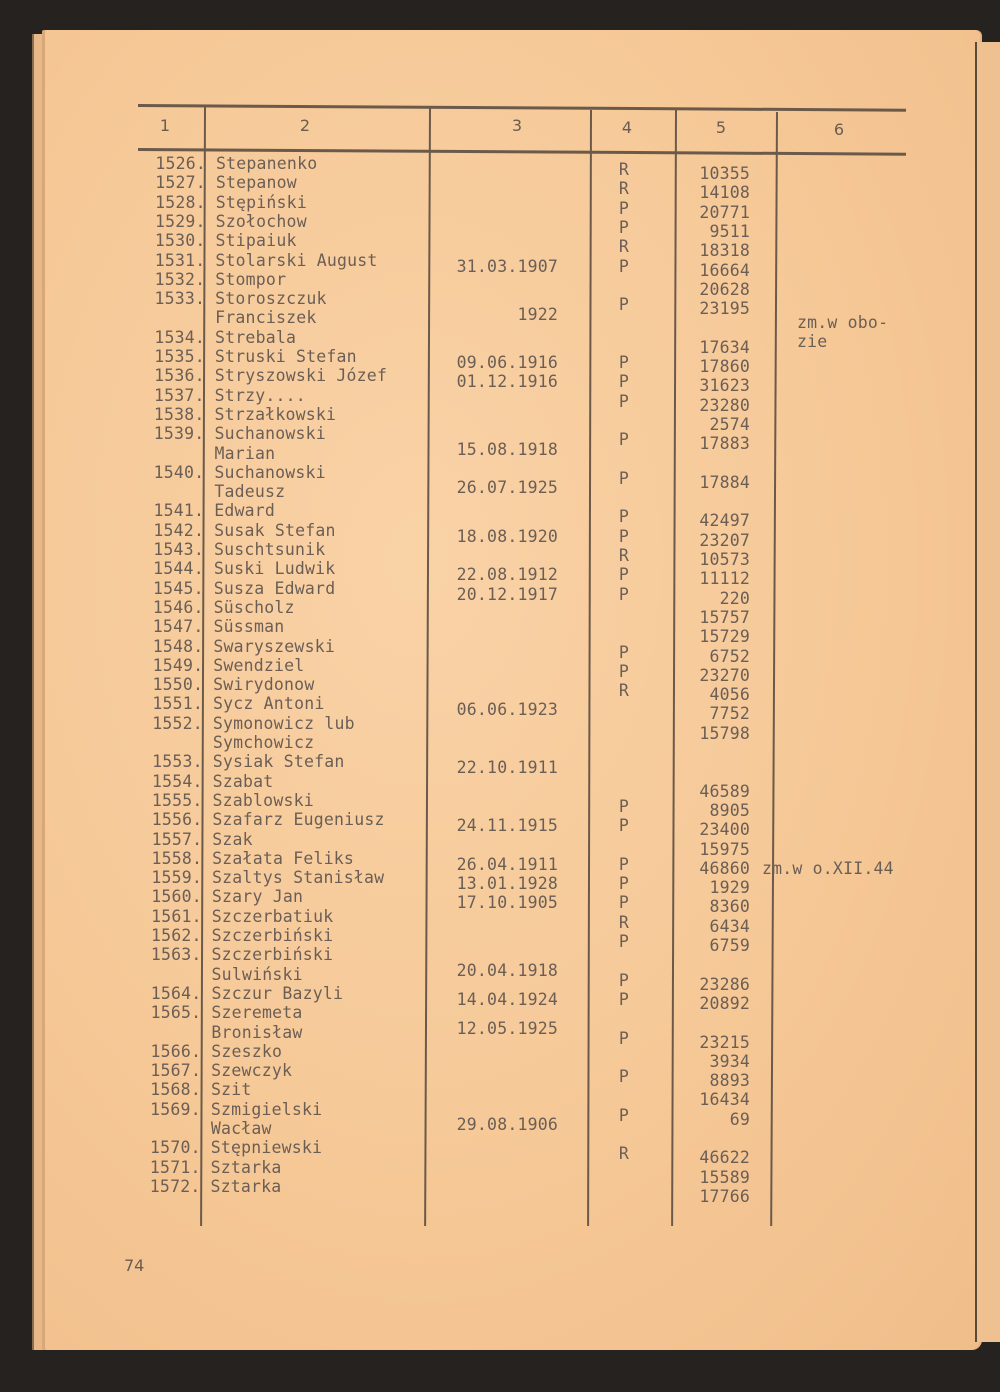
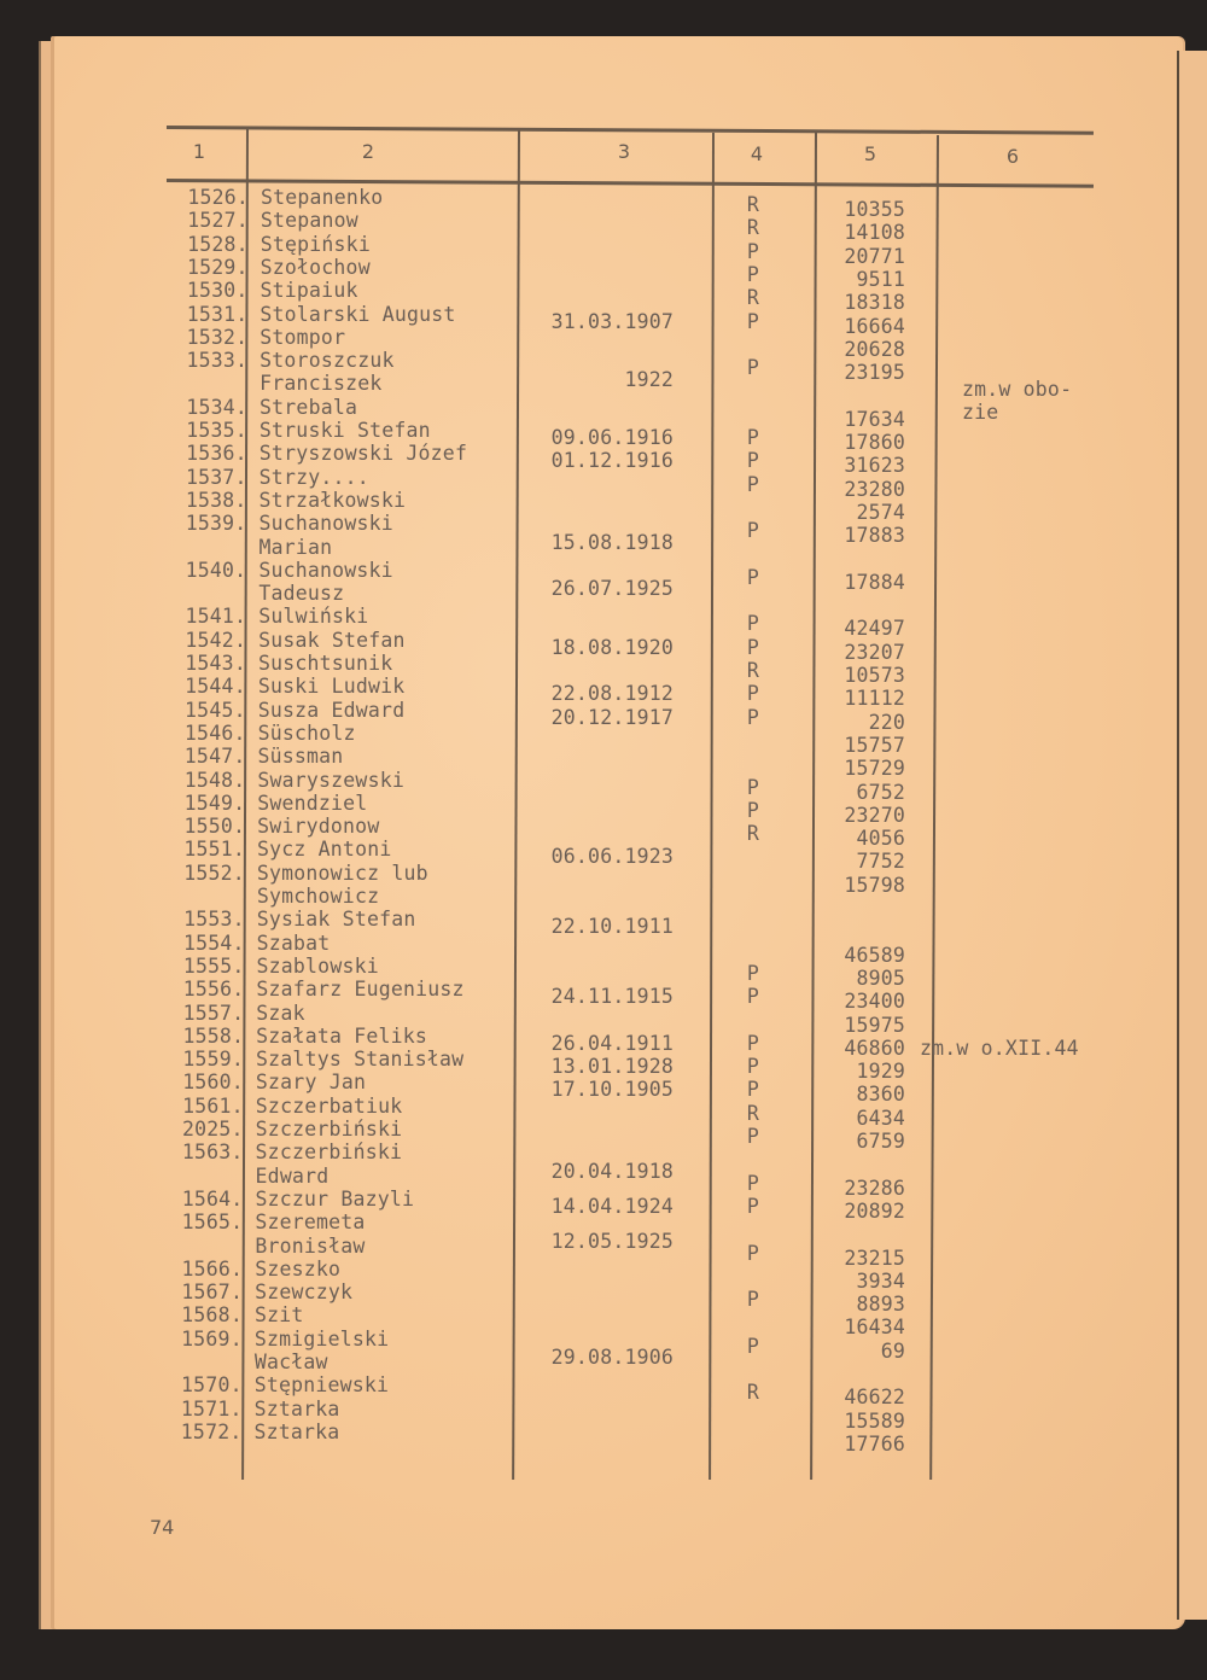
  1
  2
  3
  4
  5
  6
  1526.
  Stepanenko
  R
  10355
  1527.
  Stepanow
  R
  14108
  1528.
  Stępiński
  P
  20771
  1529.
  Szołochow
  P
  9511
  1530.
  Stipaiuk
  R
  18318
  1531.
  Stolarski August
  31.03.1907
  P
  16664
  1532.
  Stompor
  20628
  1533.
  Storoszczuk
  Franciszek
  1922
  P
  23195
  zm.w obo-
  zie
  1534.
  Strebala
  17634
  1535.
  Struski Stefan
  09.06.1916
  P
  17860
  1536.
  Stryszowski Józef
  01.12.1916
  P
  31623
  1537.
  Strzy....
  P
  23280
  1538.
  Strzałkowski
  2574
  1539.
  Suchanowski
  Marian
  15.08.1918
  P
  17883
  1540.
  Suchanowski
  Tadeusz
  26.07.1925
  P
  17884
  1541.
- Edward
+ Sulwiński
  P
  42497
  1542.
  Susak Stefan
  18.08.1920
  P
  23207
  1543.
  Suschtsunik
  R
  10573
  1544.
  Suski Ludwik
  22.08.1912
  P
  11112
  1545.
  Susza Edward
  20.12.1917
  P
  220
  1546.
  Süscholz
  15757
  1547.
  Süssman
  15729
  1548.
  Swaryszewski
  P
  6752
  1549.
  Swendziel
  P
  23270
  1550.
  Swirydonow
  R
  4056
  1551.
  Sycz Antoni
  06.06.1923
  7752
  1552.
  Symonowicz lub
  Symchowicz
  15798
  1553.
  Sysiak Stefan
  22.10.1911
  1554.
  Szabat
  46589
  1555.
  Szablowski
  P
  8905
  1556.
  Szafarz Eugeniusz
  24.11.1915
  P
  23400
  1557.
  Szak
  15975
  1558.
  Szałata Feliks
  26.04.1911
  P
  46860
  zm.w o.XII.44
  1559.
  Szaltys Stanisław
  13.01.1928
  P
  1929
  1560.
  Szary Jan
  17.10.1905
  P
  8360
  1561.
  Szczerbatiuk
  R
  6434
- 1562.
+ 2025.
  Szczerbiński
  P
  6759
  1563.
  Szczerbiński
- Sulwiński
+ Edward
  20.04.1918
  P
  23286
  1564.
  Szczur Bazyli
  14.04.1924
  P
  20892
  1565.
  Szeremeta
  Bronisław
  12.05.1925
  P
  23215
  1566.
  Szeszko
  3934
  1567.
  Szewczyk
  P
  8893
  1568.
  Szit
  16434
  1569.
  Szmigielski
  Wacław
  29.08.1906
  P
  69
  1570.
  Stępniewski
  R
  46622
  1571.
  Sztarka
  15589
  1572.
  Sztarka
  17766
  74
